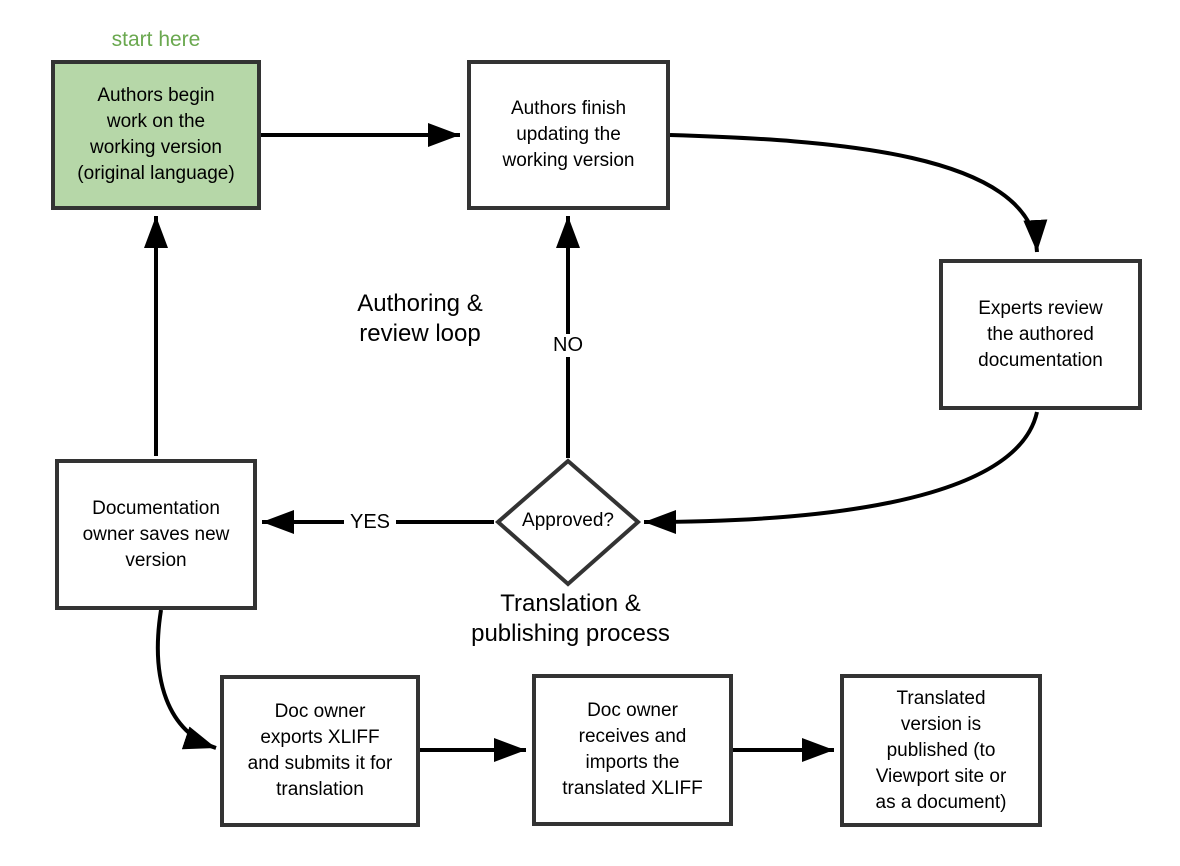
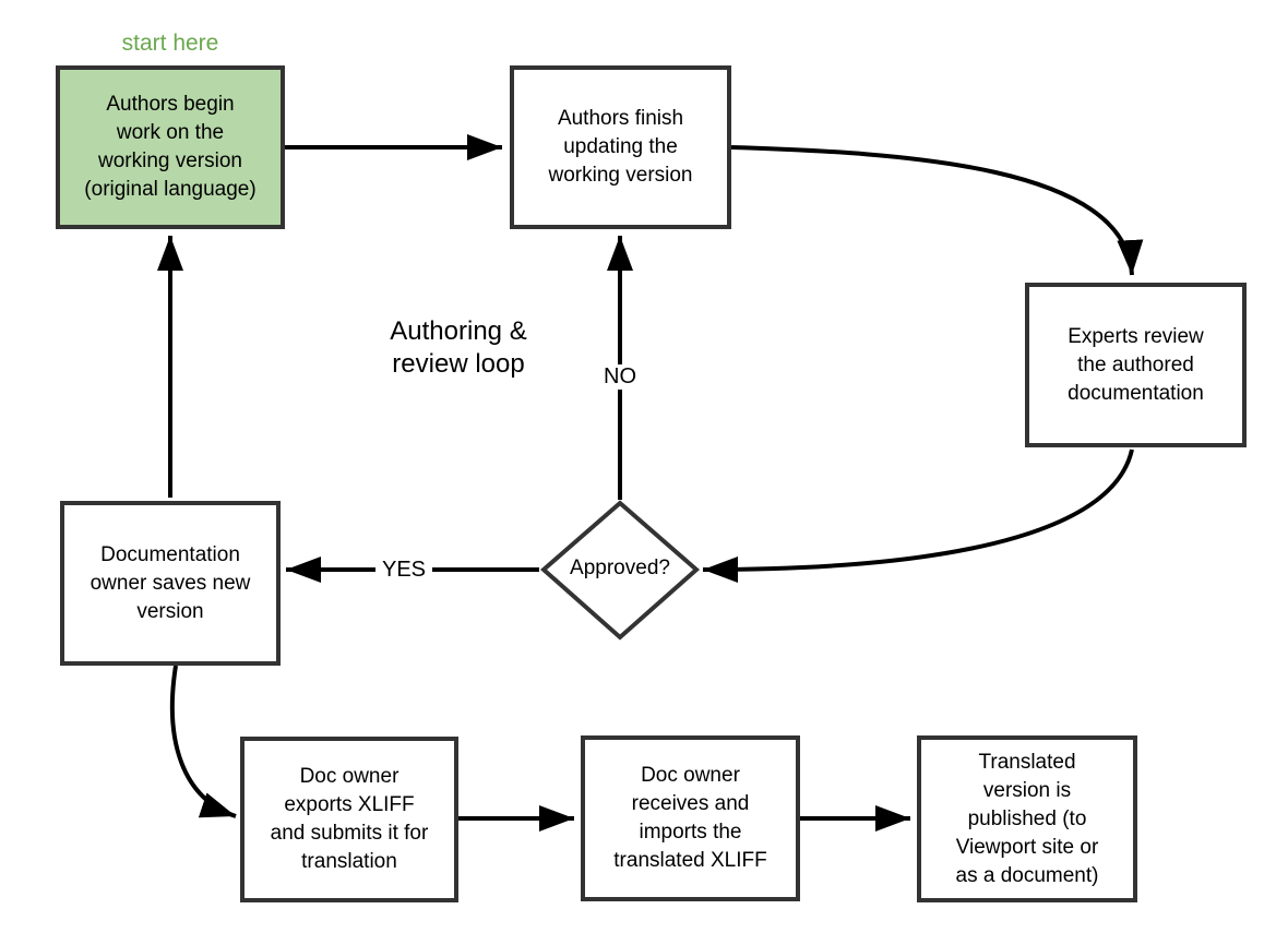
  start here
  Authors begin
  work on the
  working version
  (original language)
  Authors finish
  updating the
  working version
  Experts review
  the authored
  documentation
  Documentation
  owner saves new
  version
  Doc owner
  exports XLIFF
  and submits it for
  translation
  Doc owner
  receives and
  imports the
  translated XLIFF
  Translated
  version is
  published (to
  Viewport site or
  as a document)
  Approved?
  Authoring &
  review loop
- Translation &
- publishing process
  NO
  YES
